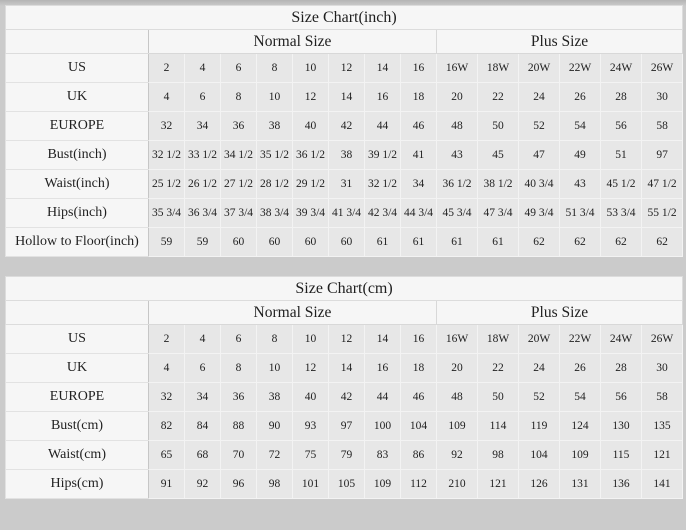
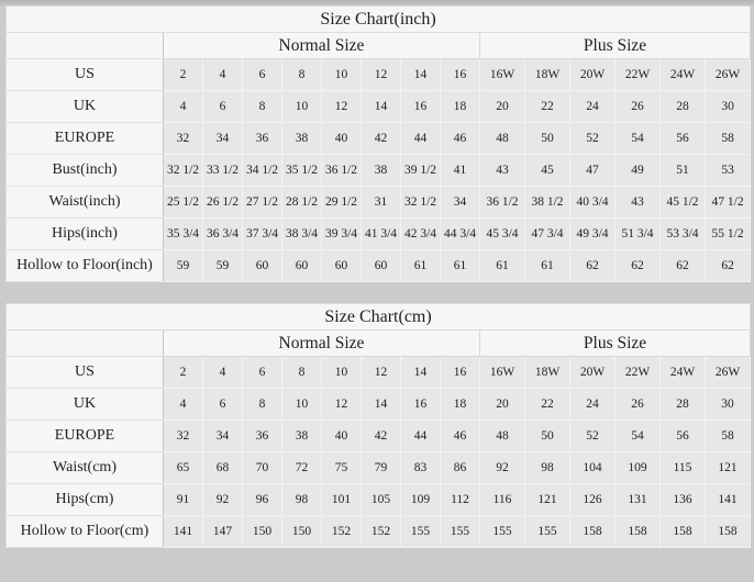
  Size Chart(inch)
  	Normal Size	Plus Size
  US	2	4	6	8	10	12	14	16	16W	18W	20W	22W	24W	26W
  UK	4	6	8	10	12	14	16	18	20	22	24	26	28	30
  EUROPE	32	34	36	38	40	42	44	46	48	50	52	54	56	58
- Bust(inch)	32 1/2	33 1/2	34 1/2	35 1/2	36 1/2	38	39 1/2	41	43	45	47	49	51	97
+ Bust(inch)	32 1/2	33 1/2	34 1/2	35 1/2	36 1/2	38	39 1/2	41	43	45	47	49	51	53
  Waist(inch)	25 1/2	26 1/2	27 1/2	28 1/2	29 1/2	31	32 1/2	34	36 1/2	38 1/2	40 3/4	43	45 1/2	47 1/2
  Hips(inch)	35 3/4	36 3/4	37 3/4	38 3/4	39 3/4	41 3/4	42 3/4	44 3/4	45 3/4	47 3/4	49 3/4	51 3/4	53 3/4	55 1/2
  Hollow to Floor(inch)	59	59	60	60	60	60	61	61	61	61	62	62	62	62
  Size Chart(cm)
  	Normal Size	Plus Size
  US	2	4	6	8	10	12	14	16	16W	18W	20W	22W	24W	26W
  UK	4	6	8	10	12	14	16	18	20	22	24	26	28	30
  EUROPE	32	34	36	38	40	42	44	46	48	50	52	54	56	58
- Bust(cm)	82	84	88	90	93	97	100	104	109	114	119	124	130	135
  Waist(cm)	65	68	70	72	75	79	83	86	92	98	104	109	115	121
- Hips(cm)	91	92	96	98	101	105	109	112	210	121	126	131	136	141
+ Hips(cm)	91	92	96	98	101	105	109	112	116	121	126	131	136	141
+ Hollow to Floor(cm)	141	147	150	150	152	152	155	155	155	155	158	158	158	158
